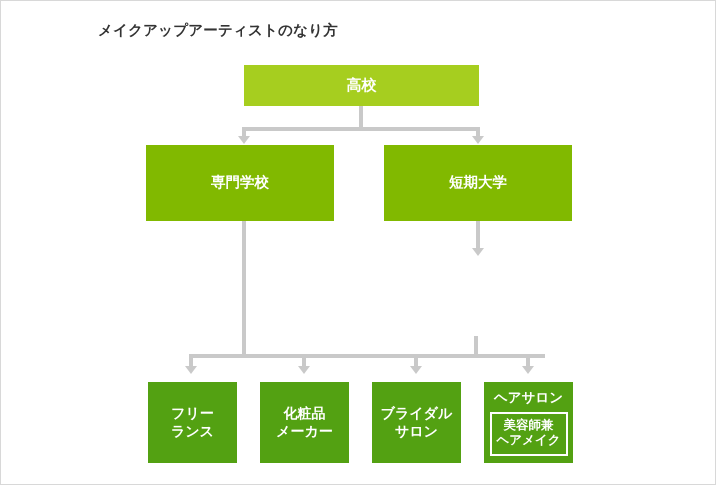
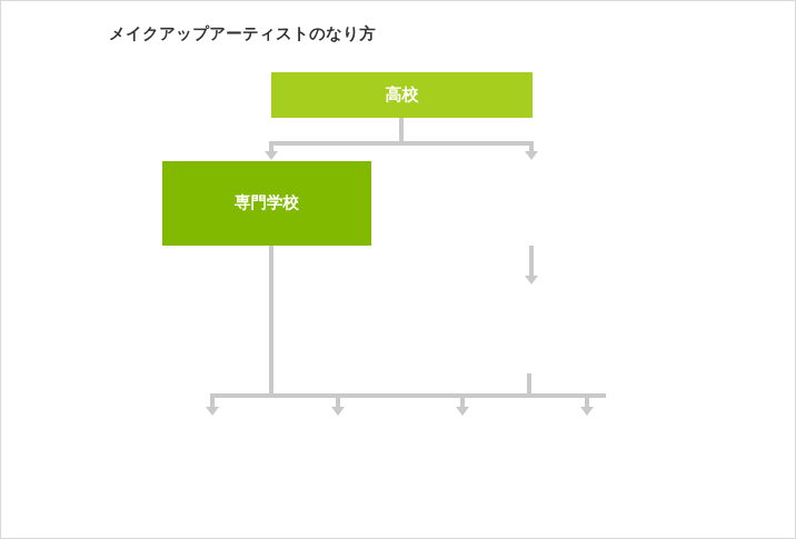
  メイクアップアーティストのなり方
  高校
  専門学校
- 短期大学
- フリー
- ランス
- 化粧品
- メーカー
- ブライダル
- サロン
- ヘアサロン
- 美容師兼
- ヘアメイク
